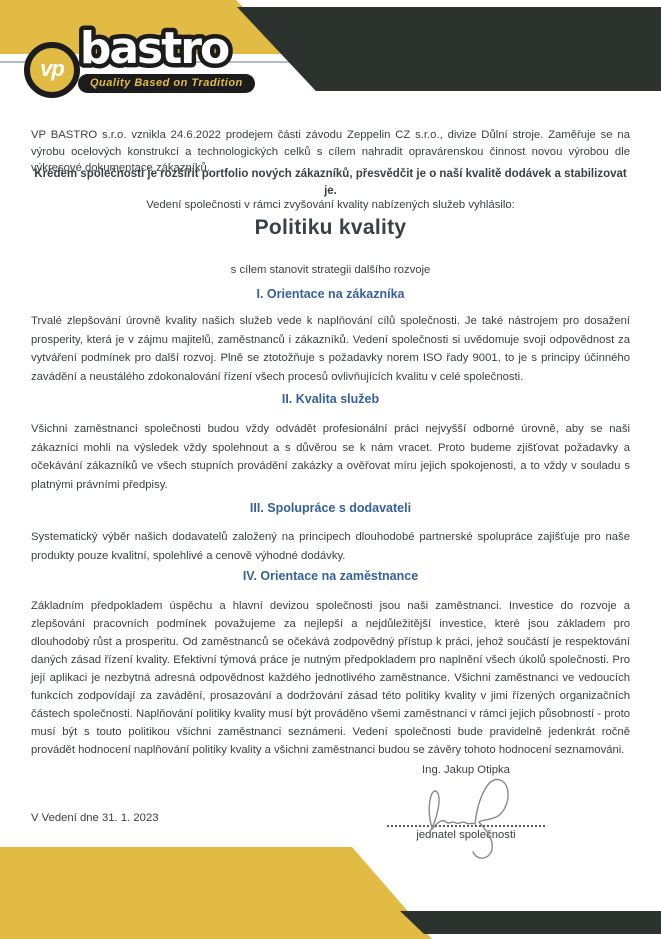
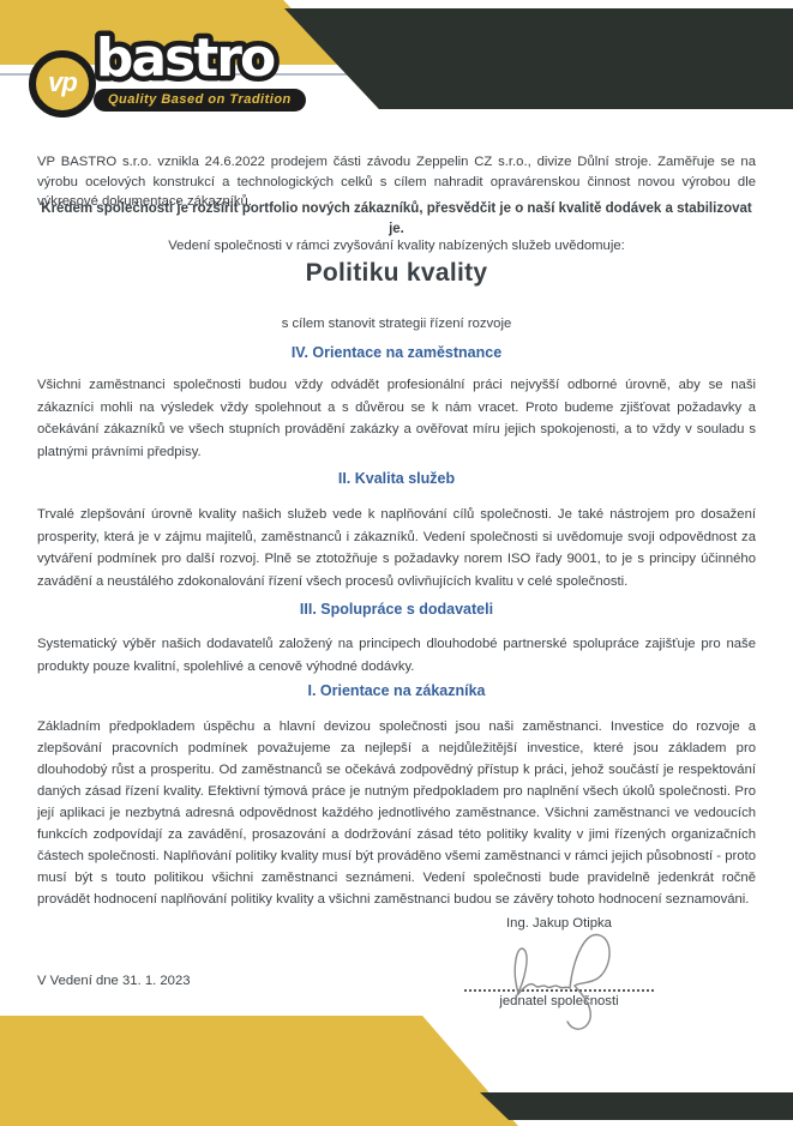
  vp
  bastro
  Quality Based on Tradition
  VP BASTRO s.r.o. vznikla 24.6.2022 prodejem části závodu Zeppelin CZ s.r.o., divize Důlní stroje. Zaměřuje se na výrobu ocelových konstrukcí a technologických celků s cílem nahradit opravárenskou činnost novou výrobou dle výkresové dokumentace zákazníků.
  Krédem společnosti je rozšířit portfolio nových zákazníků, přesvědčit je o naší kvalitě dodávek a stabilizovat je.
- Vedení společnosti v rámci zvyšování kvality nabízených služeb vyhlásilo:
+ Vedení společnosti v rámci zvyšování kvality nabízených služeb uvědomuje:
  Politiku kvality
- s cílem stanovit strategii dalšího rozvoje
+ s cílem stanovit strategii řízení rozvoje
- I. Orientace na zákazníka
+ IV. Orientace na zaměstnance
- Trvalé zlepšování úrovně kvality našich služeb vede k naplňování cílů společnosti. Je také nástrojem pro dosažení prosperity, která je v zájmu majitelů, zaměstnanců i zákazníků. Vedení společnosti si uvědomuje svoji odpovědnost za vytváření podmínek pro další rozvoj. Plně se ztotožňuje s požadavky norem ISO řady 9001, to je s principy účinného zavádění a neustálého zdokonalování řízení všech procesů ovlivňujících kvalitu v celé společnosti.
+ Všichni zaměstnanci společnosti budou vždy odvádět profesionální práci nejvyšší odborné úrovně, aby se naši zákazníci mohli na výsledek vždy spolehnout a s důvěrou se k nám vracet. Proto budeme zjišťovat požadavky a očekávání zákazníků ve všech stupních provádění zakázky a ověřovat míru jejich spokojenosti, a to vždy v souladu s platnými právními předpisy.
  II. Kvalita služeb
- Všichni zaměstnanci společnosti budou vždy odvádět profesionální práci nejvyšší odborné úrovně, aby se naši zákazníci mohli na výsledek vždy spolehnout a s důvěrou se k nám vracet. Proto budeme zjišťovat požadavky a očekávání zákazníků ve všech stupních provádění zakázky a ověřovat míru jejich spokojenosti, a to vždy v souladu s platnými právními předpisy.
+ Trvalé zlepšování úrovně kvality našich služeb vede k naplňování cílů společnosti. Je také nástrojem pro dosažení prosperity, která je v zájmu majitelů, zaměstnanců i zákazníků. Vedení společnosti si uvědomuje svoji odpovědnost za vytváření podmínek pro další rozvoj. Plně se ztotožňuje s požadavky norem ISO řady 9001, to je s principy účinného zavádění a neustálého zdokonalování řízení všech procesů ovlivňujících kvalitu v celé společnosti.
  III. Spolupráce s dodavateli
  Systematický výběr našich dodavatelů založený na principech dlouhodobé partnerské spolupráce zajišťuje pro naše produkty pouze kvalitní, spolehlivé a cenově výhodné dodávky.
- IV. Orientace na zaměstnance
+ I. Orientace na zákazníka
  Základním předpokladem úspěchu a hlavní devizou společnosti jsou naši zaměstnanci. Investice do rozvoje a zlepšování pracovních podmínek považujeme za nejlepší a nejdůležitější investice, které jsou základem pro dlouhodobý růst a prosperitu. Od zaměstnanců se očekává zodpovědný přístup k práci, jehož součástí je respektování daných zásad řízení kvality. Efektivní týmová práce je nutným předpokladem pro naplnění všech úkolů společnosti. Pro její aplikaci je nezbytná adresná odpovědnost každého jednotlivého zaměstnance. Všichni zaměstnanci ve vedoucích funkcích zodpovídají za zavádění, prosazování a dodržování zásad této politiky kvality v jimi řízených organizačních částech společnosti. Naplňování politiky kvality musí být prováděno všemi zaměstnanci v rámci jejich působností - proto musí být s touto politikou všichni zaměstnanci seznámeni. Vedení společnosti bude pravidelně jedenkrát ročně provádět hodnocení naplňování politiky kvality a všichni zaměstnanci budou se závěry tohoto hodnocení seznamováni.
  Ing. Jakup Otipka
  jednatel spolenosti
  V Vedení dne 31. 1. 2023
